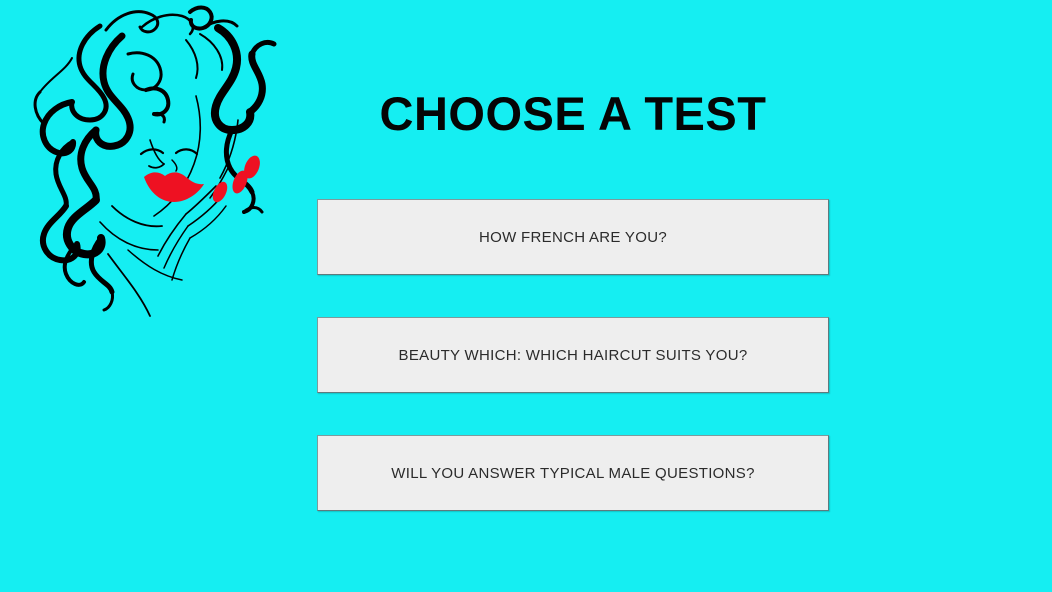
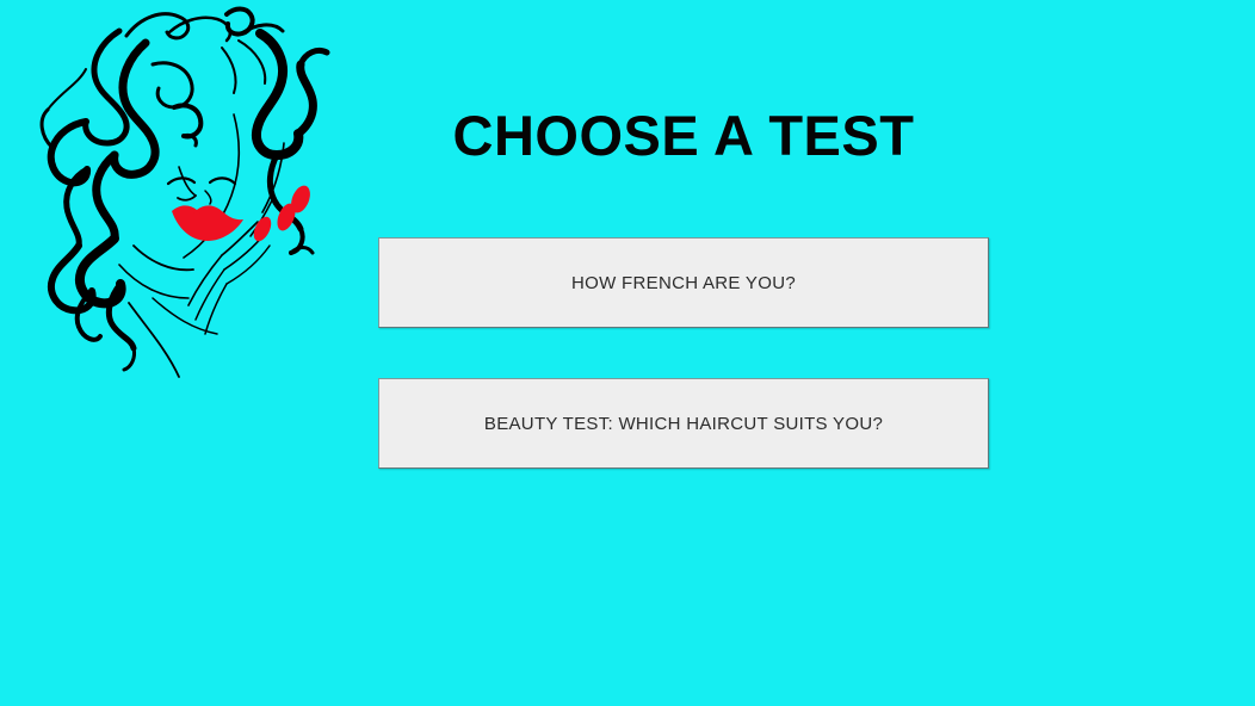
  CHOOSE A TEST
  HOW FRENCH ARE YOU?
- BEAUTY WHICH: WHICH HAIRCUT SUITS YOU?
+ BEAUTY TEST: WHICH HAIRCUT SUITS YOU?
- WILL YOU ANSWER TYPICAL MALE QUESTIONS?
